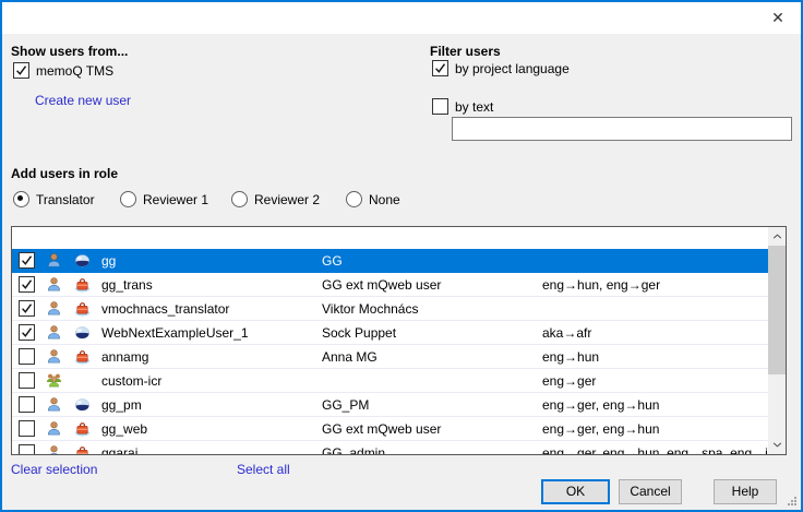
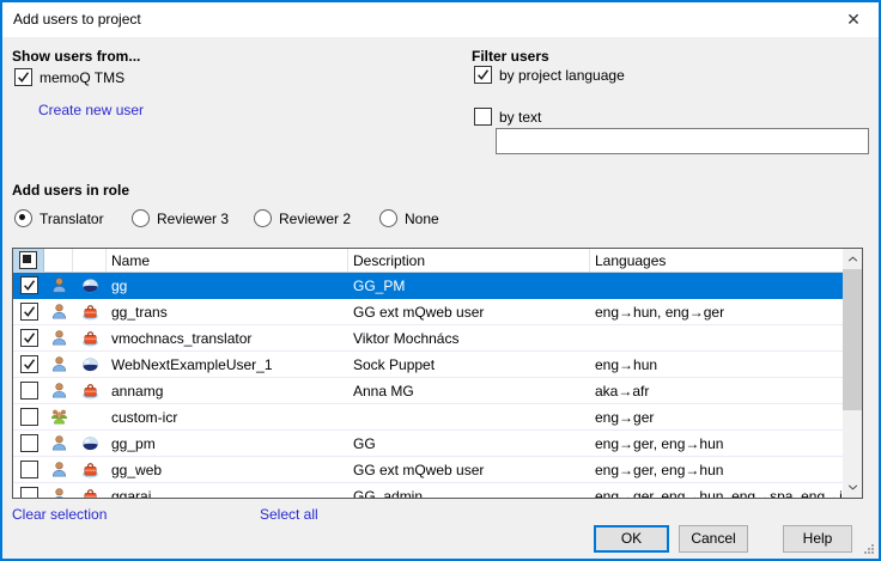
+ Add users to project
  ✕
  Show users from...
  memoQ TMS
  Create new user
  Filter users
  by project language
  by text
  Add users in role
  Translator
- Reviewer 1
+ Reviewer 3
  Reviewer 2
  None
+ Name
+ Description
+ Languages
  gg
- GG
+ GG_PM
  gg_trans
  GG ext mQweb user
  eng→hun, eng→ger
  vmochnacs_translator
  Viktor Mochnács
  WebNextExampleUser_1
  Sock Puppet
- aka→afr
+ eng→hun
  annamg
  Anna MG
- eng→hun
+ aka→afr
  custom-icr
  eng→ger
  gg_pm
- GG_PM
+ GG
  eng→ger, eng→hun
  gg_web
  GG ext mQweb user
  eng→ger, eng→hun
  ggarai
  GG_admin
  eng→ger, eng→hun, eng→spa, eng→j
  Clear selection
  Select all
  OK
  Cancel
  Help
